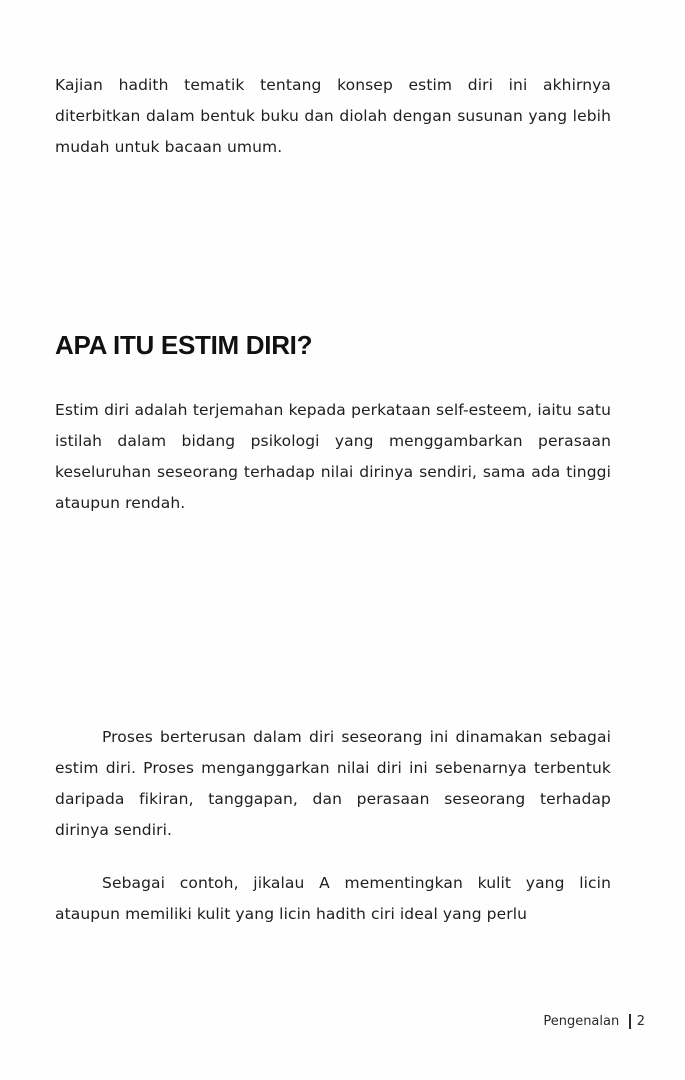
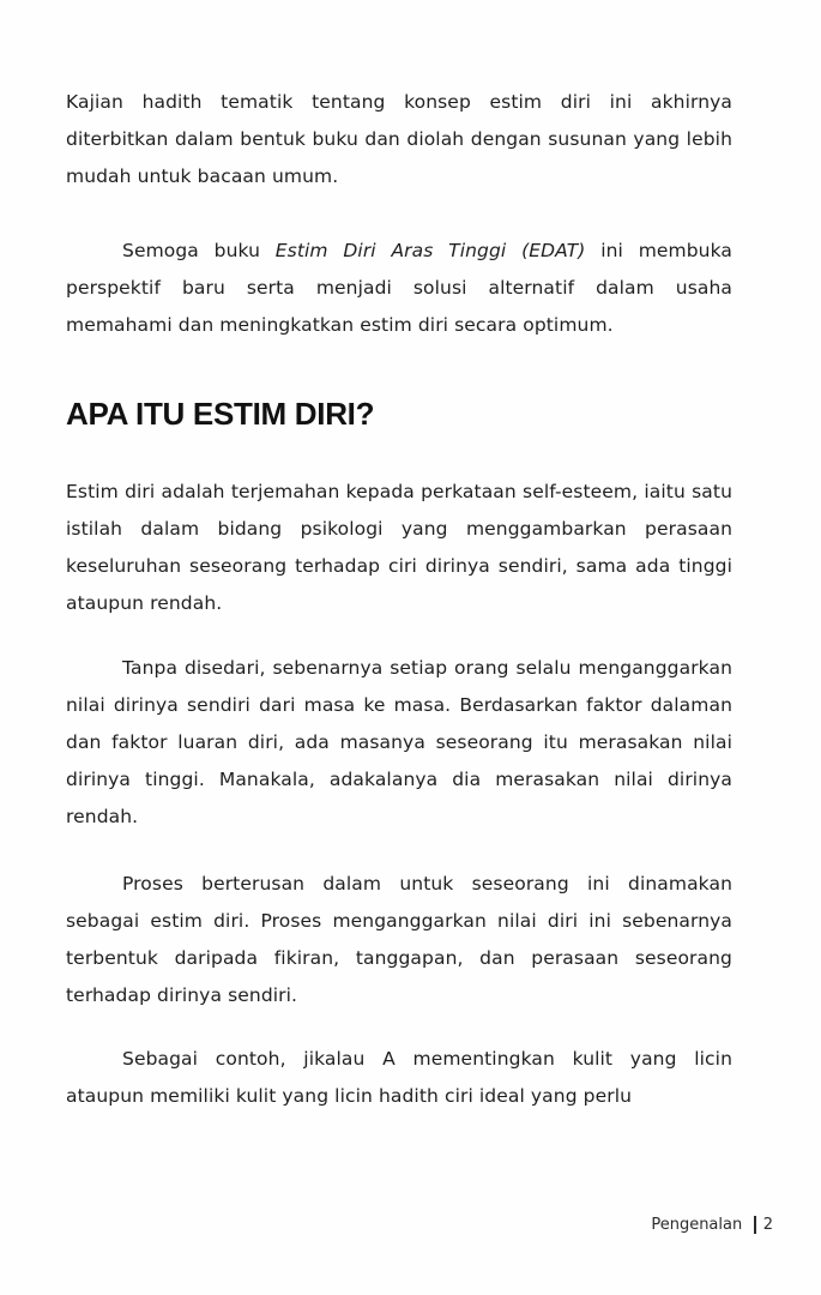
  Kajian hadith tematik tentang konsep estim diri ini akhirnya diterbitkan dalam bentuk buku dan diolah dengan susunan yang lebih mudah untuk bacaan umum.
+ Semoga buku Estim Diri Aras Tinggi (EDAT) ini membuka perspektif baru serta menjadi solusi alternatif dalam usaha memahami dan meningkatkan estim diri secara optimum.
  APA ITU ESTIM DIRI?
- Estim diri adalah terjemahan kepada perkataan self-esteem, iaitu satu istilah dalam bidang psikologi yang menggambarkan perasaan keseluruhan seseorang terhadap nilai dirinya sendiri, sama ada tinggi ataupun rendah.
+ Estim diri adalah terjemahan kepada perkataan self-esteem, iaitu satu istilah dalam bidang psikologi yang menggambarkan perasaan keseluruhan seseorang terhadap ciri dirinya sendiri, sama ada tinggi ataupun rendah.
+ Tanpa disedari, sebenarnya setiap orang selalu menganggarkan nilai dirinya sendiri dari masa ke masa. Berdasarkan faktor dalaman dan faktor luaran diri, ada masanya seseorang itu merasakan nilai dirinya tinggi. Manakala, adakalanya dia merasakan nilai dirinya rendah.
- Proses berterusan dalam diri seseorang ini dinamakan sebagai estim diri. Proses menganggarkan nilai diri ini sebenarnya terbentuk daripada fikiran, tanggapan, dan perasaan seseorang terhadap dirinya sendiri.
+ Proses berterusan dalam untuk seseorang ini dinamakan sebagai estim diri. Proses menganggarkan nilai diri ini sebenarnya terbentuk daripada fikiran, tanggapan, dan perasaan seseorang terhadap dirinya sendiri.
  Sebagai contoh, jikalau A mementingkan kulit yang licin ataupun memiliki kulit yang licin hadith ciri ideal yang perlu
  Pengenalan
  2
